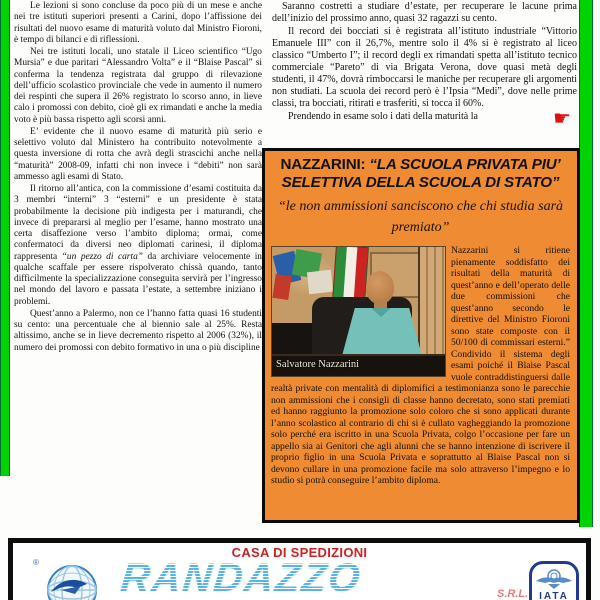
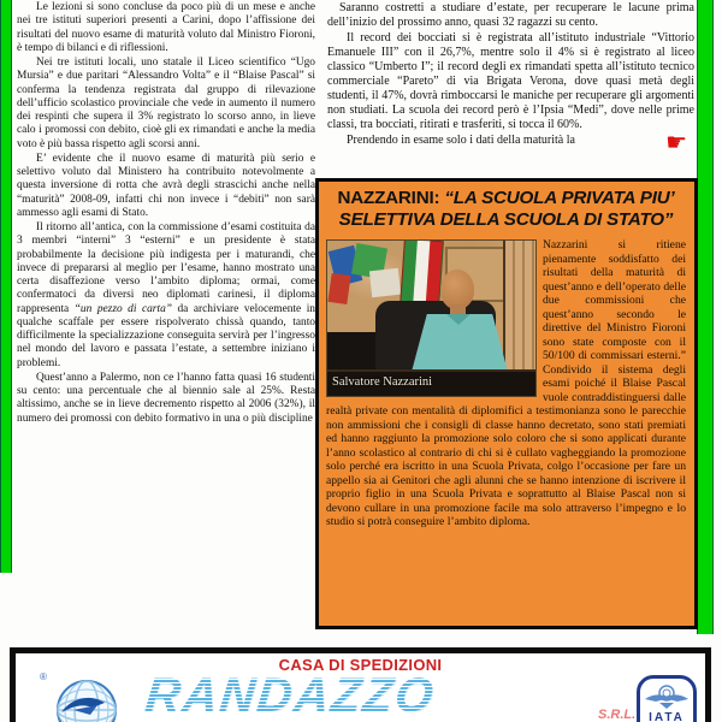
  Le lezioni si sono concluse da poco più di un mese e anche nei tre istituti superiori presenti a Carini, dopo l’affissione dei risultati del nuovo esame di maturità voluto dal Ministro Fioroni, è tempo di bilanci e di riflessioni.
- Nei tre istituti locali, uno statale il Liceo scientifico “Ugo Mursia” e due paritari “Alessandro Volta” e il “Blaise Pascal” si conferma la tendenza registrata dal gruppo di rilevazione dell’ufficio scolastico provinciale che vede in aumento il numero dei respinti che supera il 26% registrato lo scorso anno, in lieve calo i promossi con debito, cioè gli ex rimandati e anche la media voto è più bassa rispetto agli scorsi anni.
+ Nei tre istituti locali, uno statale il Liceo scientifico “Ugo Mursia” e due paritari “Alessandro Volta” e il “Blaise Pascal” si conferma la tendenza registrata dal gruppo di rilevazione dell’ufficio scolastico provinciale che vede in aumento il numero dei respinti che supera il 3% registrato lo scorso anno, in lieve calo i promossi con debito, cioè gli ex rimandati e anche la media voto è più bassa rispetto agli scorsi anni.
  E’ evidente che il nuovo esame di maturità più serio e selettivo voluto dal Ministero ha contribuito notevolmente a questa inversione di rotta che avrà degli strascichi anche nella “maturità” 2008-09, infatti chi non invece i “debiti” non sarà ammesso agli esami di Stato.
  Il ritorno all’antica, con la commissione d’esami costituita da 3 membri “interni” 3 “esterni” e un presidente è stata probabilmente la decisione più indigesta per i maturandi, che invece di prepararsi al meglio per l’esame, hanno mostrato una certa disaffezione verso l’ambito diploma; ormai, come confermatoci da diversi neo diplomati carinesi, il diploma rappresenta “un pezzo di carta” da archiviare velocemente in qualche scaffale per essere rispolverato chissà quando, tanto difficilmente la specializzazione conseguita servirà per l’ingresso nel mondo del lavoro e passata l’estate, a settembre iniziano i problemi.
  Quest’anno a Palermo, non ce l’hanno fatta quasi 16 studenti su cento: una percentuale che al biennio sale al 25%. Resta altissimo, anche se in lieve decremento rispetto al 2006 (32%), il numero dei promossi con debito formativo in una o più discipline
  Saranno costretti a studiare d’estate, per recuperare le lacune prima dell’inizio del prossimo anno, quasi 32 ragazzi su cento.
  Il record dei bocciati si è registrata all’istituto industriale “Vittorio Emanuele III” con il 26,7%, mentre solo il 4% si è registrato al liceo classico “Umberto I”; il record degli ex rimandati spetta all’istituto tecnico commerciale “Pareto” di via Brigata Verona, dove quasi metà degli studenti, il 47%, dovrà rimboccarsi le maniche per recuperare gli argomenti non studiati. La scuola dei record però è l’Ipsia “Medi”, dove nelle prime classi, tra bocciati, ritirati e trasferiti, si tocca il 60%.
  ☛
  Prendendo in esame solo i dati della maturità la
  NAZZARINI: “LA SCUOLA PRIVATA PIU’
  SELETTIVA DELLA SCUOLA DI STATO”
- “le non ammissioni sanciscono che chi studia sarà premiato”
  Salvatore Nazzarini
  Nazzarini si ritiene pienamente soddisfatto dei risultati della maturità di quest’anno e dell’operato delle due commissioni che quest’anno secondo le direttive del Ministro Fioroni sono state composte con il 50/100 di commissari esterni.” Condivido il sistema degli esami poiché il Blaise Pascal vuole contraddistinguersi dalle realtà private con mentalità di diplomifici a testimonianza sono le parecchie non ammissioni che i consigli di classe hanno decretato, sono stati premiati ed hanno raggiunto la promozione solo coloro che si sono applicati durante l’anno scolastico al contrario di chi si è cullato vagheggiando la promozione solo perché era iscritto in una Scuola Privata, colgo l’occasione per fare un appello sia ai Genitori che agli alunni che se hanno intenzione di iscrivere il proprio figlio in una Scuola Privata e soprattutto al Blaise Pascal non si devono cullare in una promozione facile ma solo attraverso l’impegno e lo studio si potrà conseguire l’ambito diploma.
  CASA DI SPEDIZIONI
  ®
  S.R.L.
  IATA
